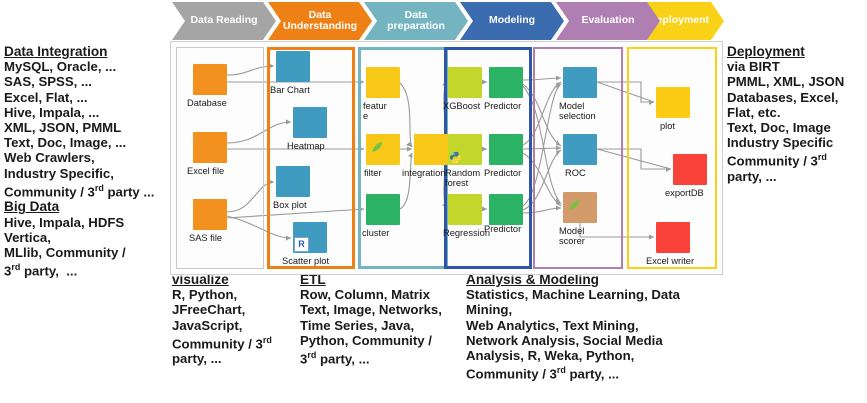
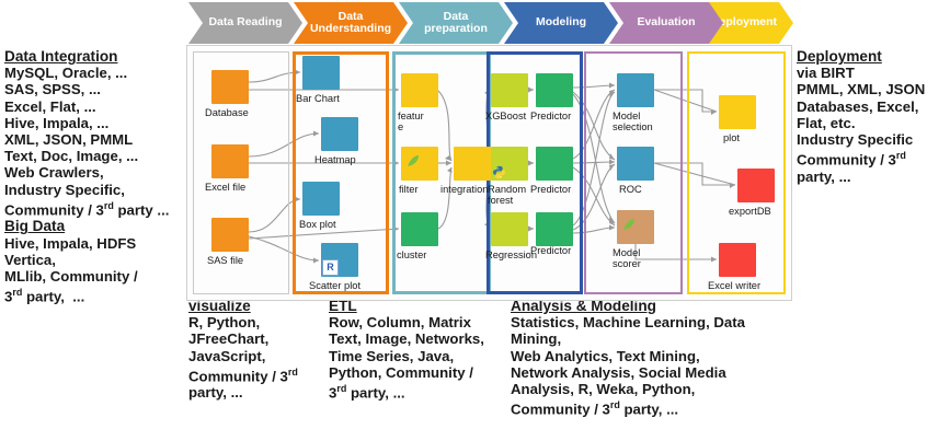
  Data Reading
  Data
  Understanding
  Data
  preparation
  Modeling
  Evaluation
  ployment
  Data Integration
  MySQL, Oracle, ...
  SAS, SPSS, ...
  Excel, Flat, ...
  Hive, Impala, ...
  XML, JSON, PMML
  Text, Doc, Image, ...
  Web Crawlers,
  Industry Specific,
  Community / 3rd party ...
  Big Data
  Hive, Impala, HDFS
  Vertica,
  MLlib, Community /
  3rd party, ...
  Deployment
  via BIRT
  PMML, XML, JSON
  Databases, Excel,
  Flat, etc.
- Text, Doc, Image
  Industry Specific
  Community / 3rd
  party, ...
  visualize
  R, Python,
  JFreeChart,
  JavaScript,
  Community / 3rd
  party, ...
  ETL
  Row, Column, Matrix
  Text, Image, Networks,
  Time Series, Java,
  Python, Community /
  3rd party, ...
  Analysis & Modeling
  Statistics, Machine Learning, Data
  Mining,
  Web Analytics, Text Mining,
  Network Analysis, Social Media
  Analysis, R, Weka, Python,
  Community / 3rd party, ...
  Database
  Excel file
  SAS file
  Bar Chart
  Heatmap
  Box plot
  R
  Scatter plot
  featur
  e
  filter
  cluster
  integration
  XGBoost
  Predictor
  Random
  forest
  Predictor
  Regression
  Predictor
  Model
  selection
  ROC
  Model
  scorer
  plot
  exportDB
  Excel writer
